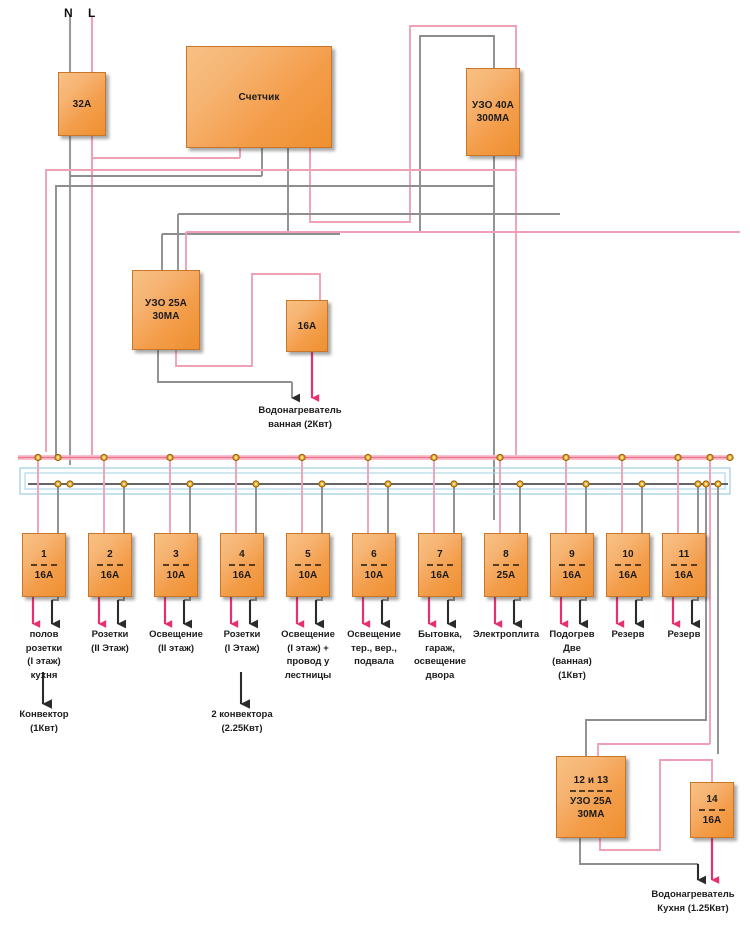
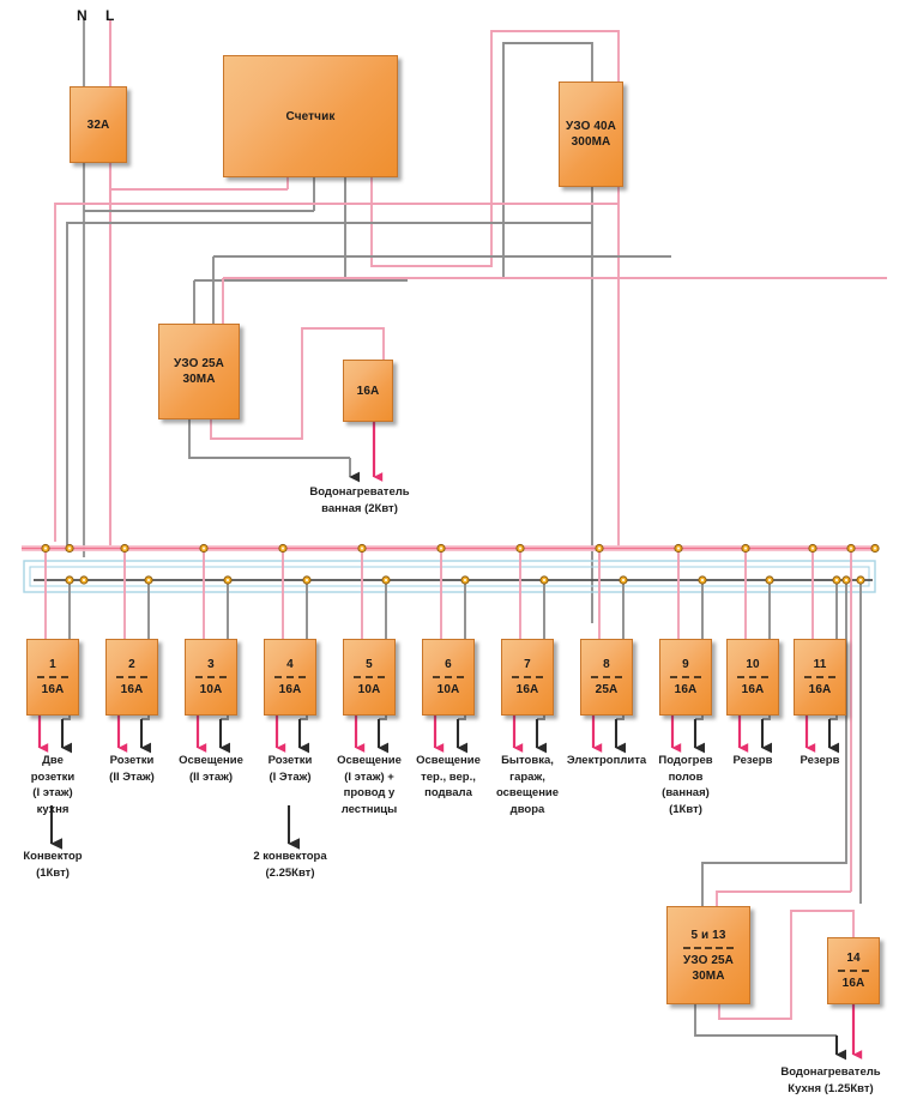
  N
  L
  32A
  Счетчик
  УЗО 40А
  300МА
  УЗО 25А
  30МА
  16A
  Водонагреватель
  ванная (2Квт)
- 12 и 13
+ 5 и 13
  УЗО 25А
  30МА
  14
  16A
  Водонагреватель
  Кухня (1.25Квт)
  1
  16A
- полов
+ Две
  розетки
  (I этаж)
  кухня
  Конвектор
  (1Квт)
  2
  16A
  Розетки
  (II Этаж)
  3
  10A
  Освещение
  (II этаж)
  4
  16A
  Розетки
  (I Этаж)
  2 конвектора
  (2.25Квт)
  5
  10A
  Освещение
  (I этаж) +
  провод у
  лестницы
  6
  10A
  Освещение
  тер., вер.,
  подвала
  7
  16A
  Бытовка,
  гараж,
  освещение
  двора
  8
  25A
  Электроплита
  9
  16A
  Подогрев
- Две
+ полов
  (ванная)
  (1Квт)
  10
  16A
  Резерв
  11
  16A
  Резерв
